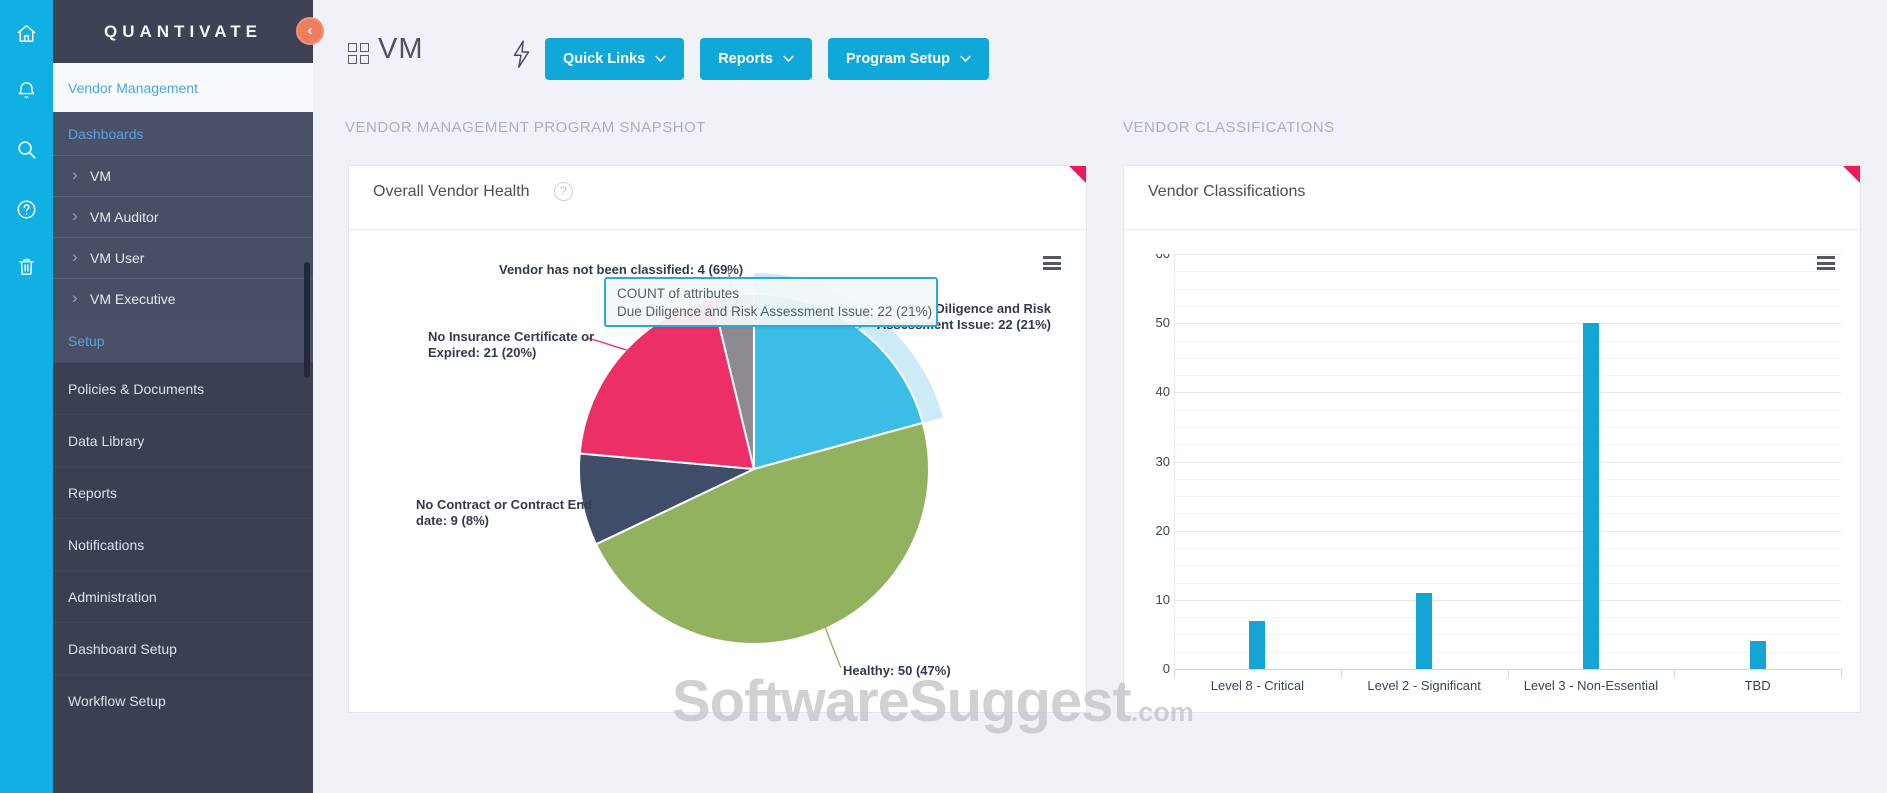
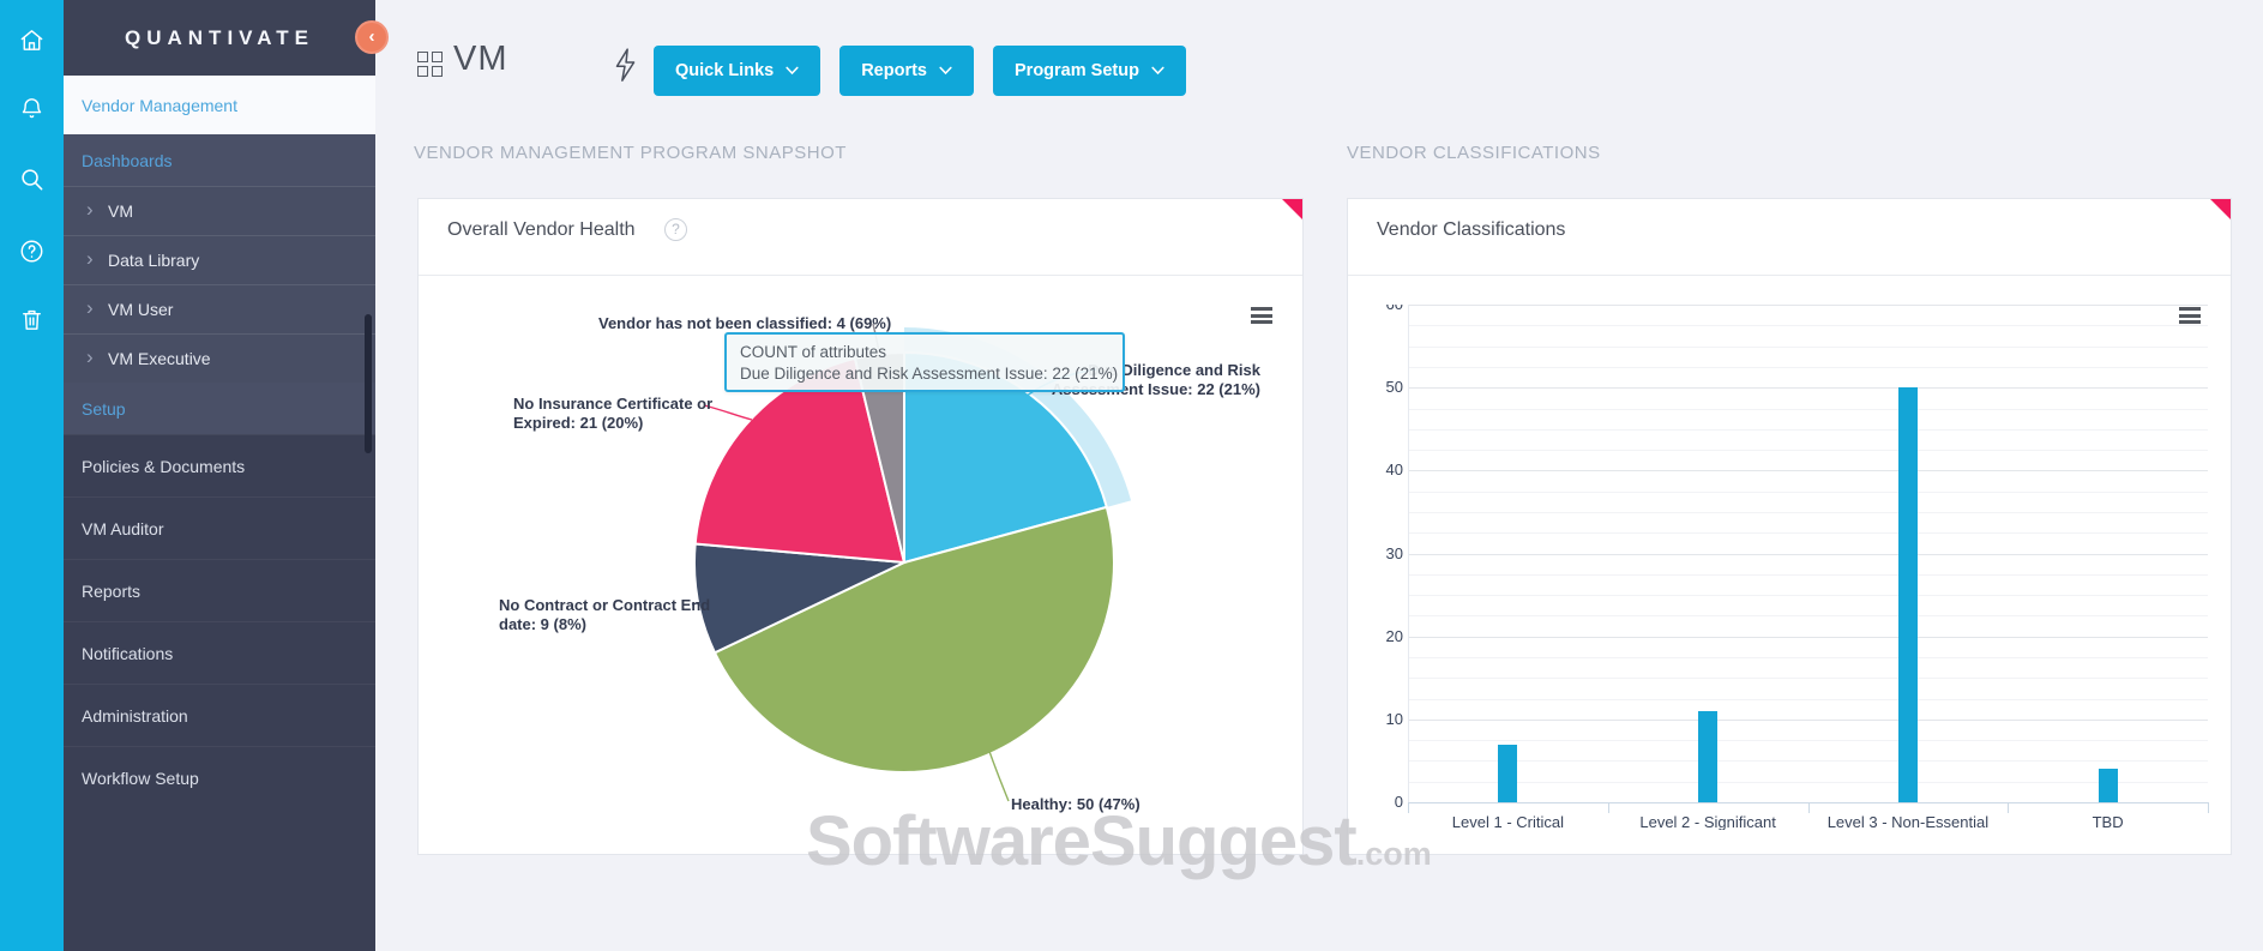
  QUANTIVATE
  Vendor Management
  Dashboards
  ›
  VM
  ›
- VM Auditor
+ Data Library
  ›
  VM User
  ›
  VM Executive
  Setup
  Policies & Documents
- Data Library
+ VM Auditor
  Reports
  Notifications
  Administration
- Dashboard Setup
  Workflow Setup
  ‹
  VM
  Quick Links
  Reports
  Program Setup
  VENDOR MANAGEMENT PROGRAM SNAPSHOT
  VENDOR CLASSIFICATIONS
  Overall Vendor Health
  ?
  Diligence and Risk
  Healthy: 50 (47%)
  No Contract or Contract End
  date: 9 (8%)
  No Insurance Certificate or
  Expired: 21 (20%)
  Vendor has not been classified: 4 (69%)
  COUNT of attributes
  Due Diligence and Risk Assessment Issue: 22 (21%)
  Vendor Classifications
  10
  20
  30
  40
  50
  60
  0
- Level 8 - Critical
+ Level 1 - Critical
  Level 2 - Significant
  Level 3 - Non-Essential
  TBD
  SoftwareSuggest.com
